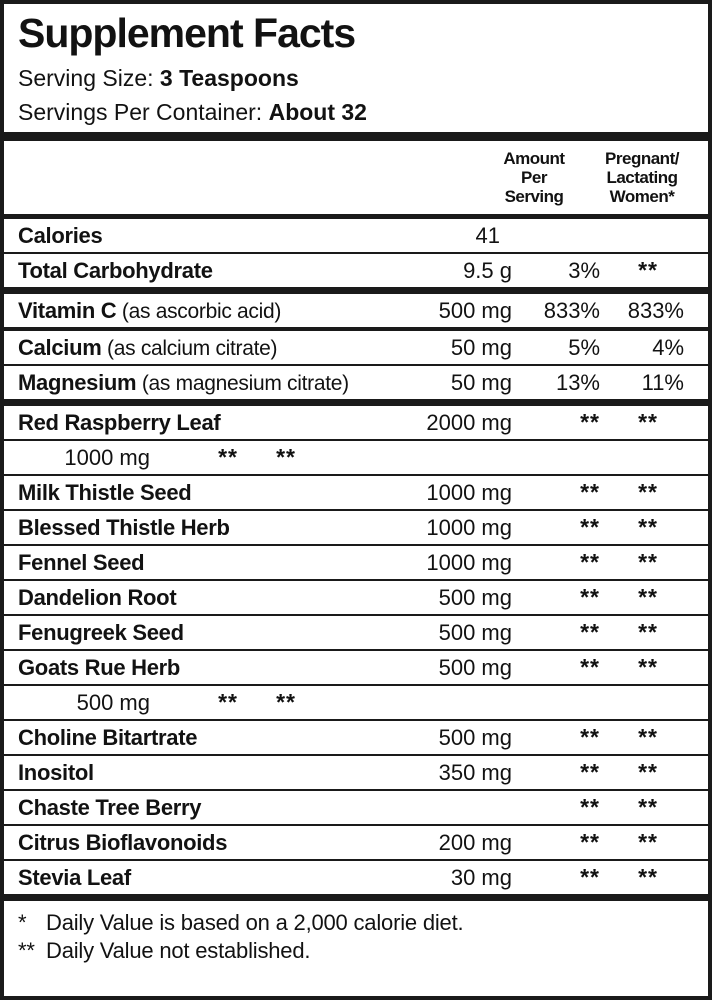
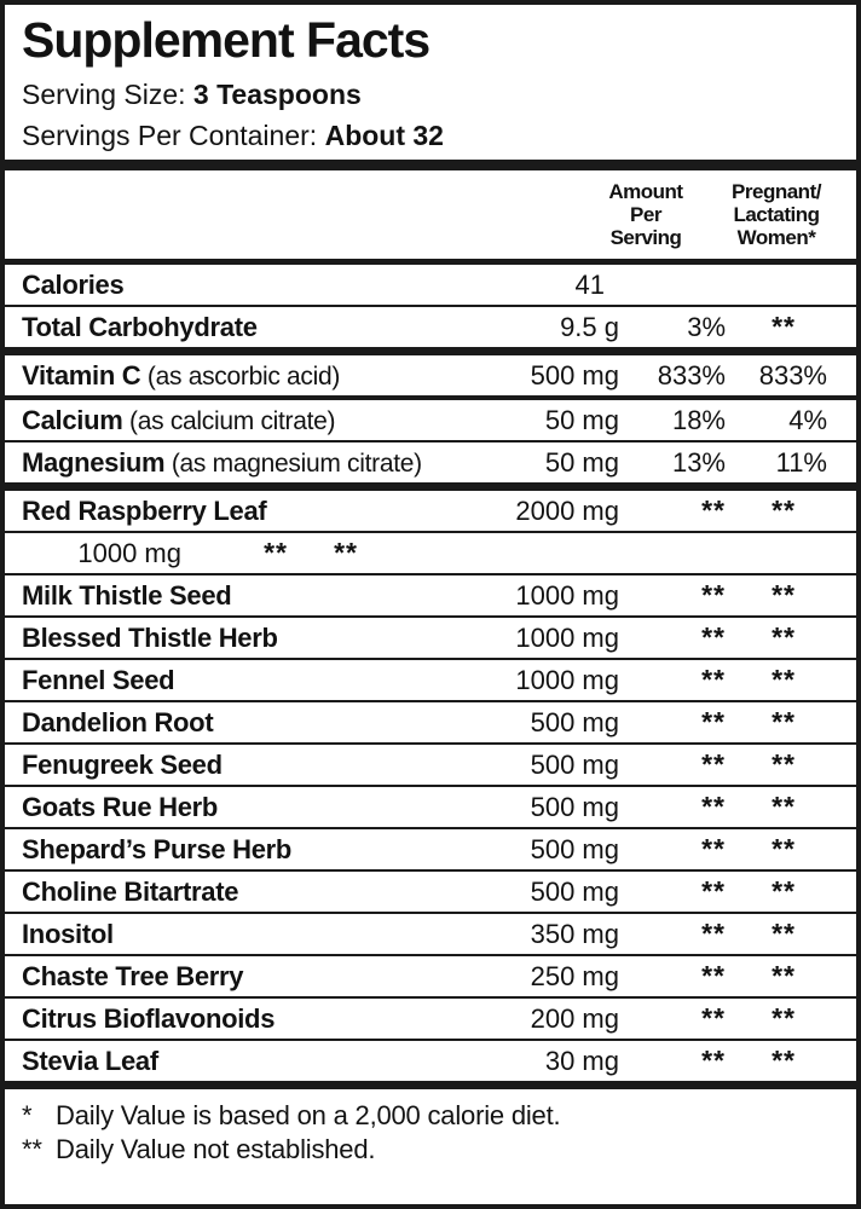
  Supplement Facts
  Serving Size: 3 Teaspoons
  Servings Per Container: About 32
  Amount
  Per
  Serving
  Pregnant/
  Lactating
  Women*
  Calories
  41
  Total Carbohydrate
  9.5 g
  3%
  **
  Vitamin C (as ascorbic acid)
  500 mg
  833%
  833%
  Calcium (as calcium citrate)
  50 mg
- 5%
+ 18%
  4%
  Magnesium (as magnesium citrate)
  50 mg
  13%
  11%
  Red Raspberry Leaf
  2000 mg
  **
  **
  1000 mg
  **
  **
  Milk Thistle Seed
  1000 mg
  **
  **
  Blessed Thistle Herb
  1000 mg
  **
  **
  Fennel Seed
  1000 mg
  **
  **
  Dandelion Root
  500 mg
  **
  **
  Fenugreek Seed
  500 mg
  **
  **
  Goats Rue Herb
  500 mg
  **
  **
+ Shepard’s Purse Herb
  500 mg
  **
  **
  Choline Bitartrate
  500 mg
  **
  **
  Inositol
  350 mg
  **
  **
  Chaste Tree Berry
+ 250 mg
  **
  **
  Citrus Bioflavonoids
  200 mg
  **
  **
  Stevia Leaf
  30 mg
  **
  **
  *
  Daily Value is based on a 2,000 calorie diet.
  **
  Daily Value not established.
